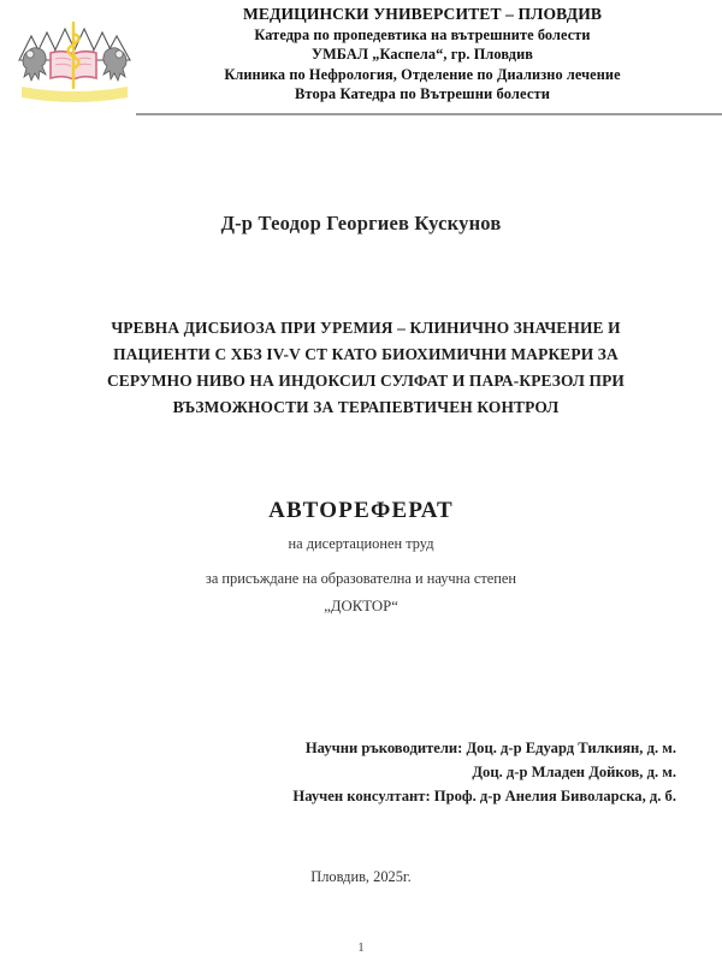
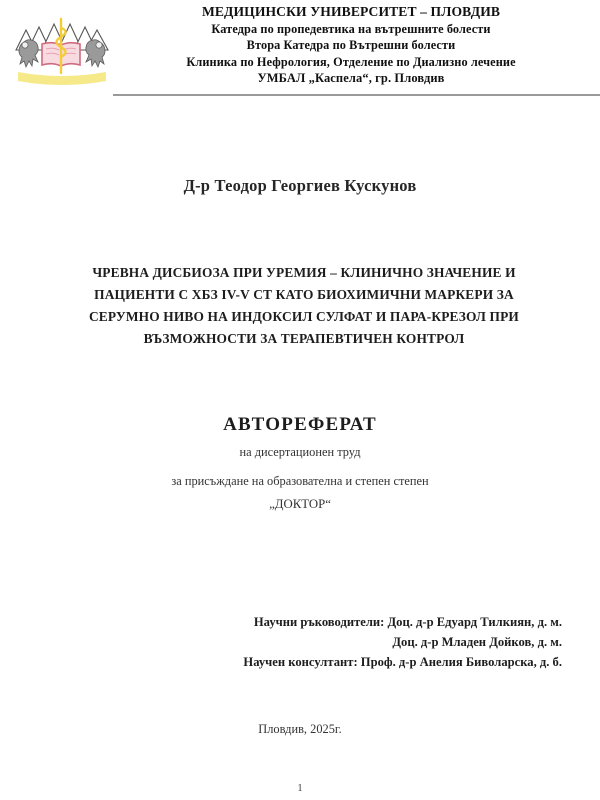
  МЕДИЦИНСКИ УНИВЕРСИТЕТ – ПЛОВДИВ
  Катедра по пропедевтика на вътрешните болести
- УМБАЛ „Каспела“, гр. Пловдив
+ Втора Катедра по Вътрешни болести
  Клиника по Нефрология, Отделение по Диализно лечение
- Втора Катедра по Вътрешни болести
+ УМБАЛ „Каспела“, гр. Пловдив
  Д-р Теодор Георгиев Кускунов
  ЧРЕВНА ДИСБИОЗА ПРИ УРЕМИЯ – КЛИНИЧНО ЗНАЧЕНИЕ И
  ПАЦИЕНТИ С ХБЗ IV-V СТ КАТО БИОХИМИЧНИ МАРКЕРИ ЗА
  СЕРУМНО НИВО НА ИНДОКСИЛ СУЛФАТ И ПАРА-КРЕЗОЛ ПРИ
  ВЪЗМОЖНОСТИ ЗА ТЕРАПЕВТИЧЕН КОНТРОЛ
  АВТОРЕФЕРАТ
  на дисертационен труд
- за присъждане на образователна и научна степен
+ за присъждане на образователна и степен степен
  „ДОКТОР“
  Научни ръководители: Доц. д-р Едуард Тилкиян, д. м.
  Доц. д-р Младен Дойков, д. м.
  Научен консултант: Проф. д-р Анелия Биволарска, д. б.
  Пловдив, 2025г.
  1
